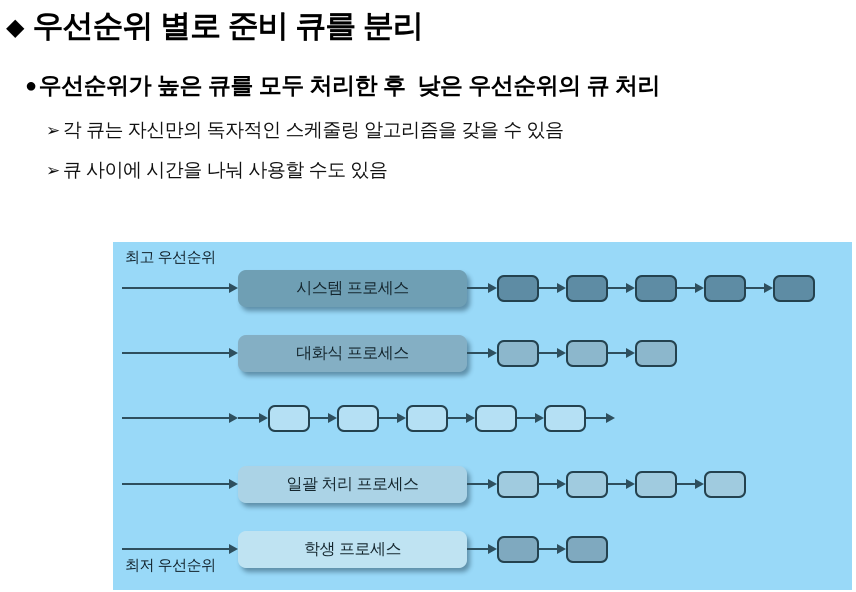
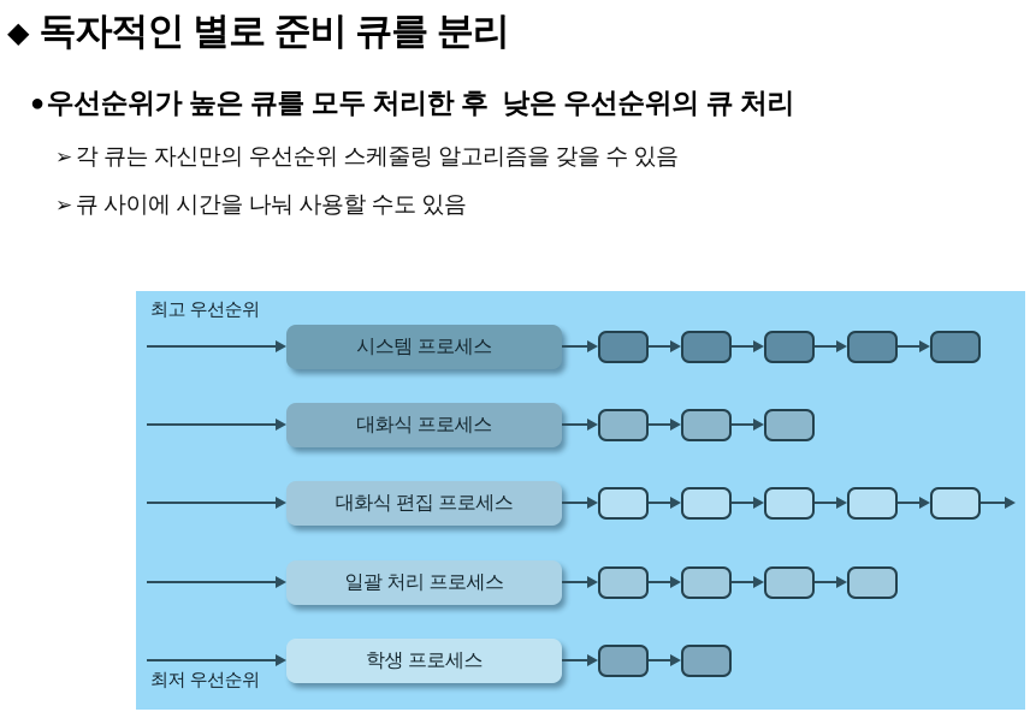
  ◆
- 우선순위 별로 준비 큐를 분리
+ 독자적인 별로 준비 큐를 분리
  ●
  우선순위가 높은 큐를 모두 처리한 후 낮은 우선순위의 큐 처리
  ➢
- 각 큐는 자신만의 독자적인 스케줄링 알고리즘을 갖을 수 있음
+ 각 큐는 자신만의 우선순위 스케줄링 알고리즘을 갖을 수 있음
  ➢
  큐 사이에 시간을 나눠 사용할 수도 있음
  최고 우선순위
  최저 우선순위
  시스템 프로세스
  대화식 프로세스
+ 대화식 편집 프로세스
  일괄 처리 프로세스
  학생 프로세스
